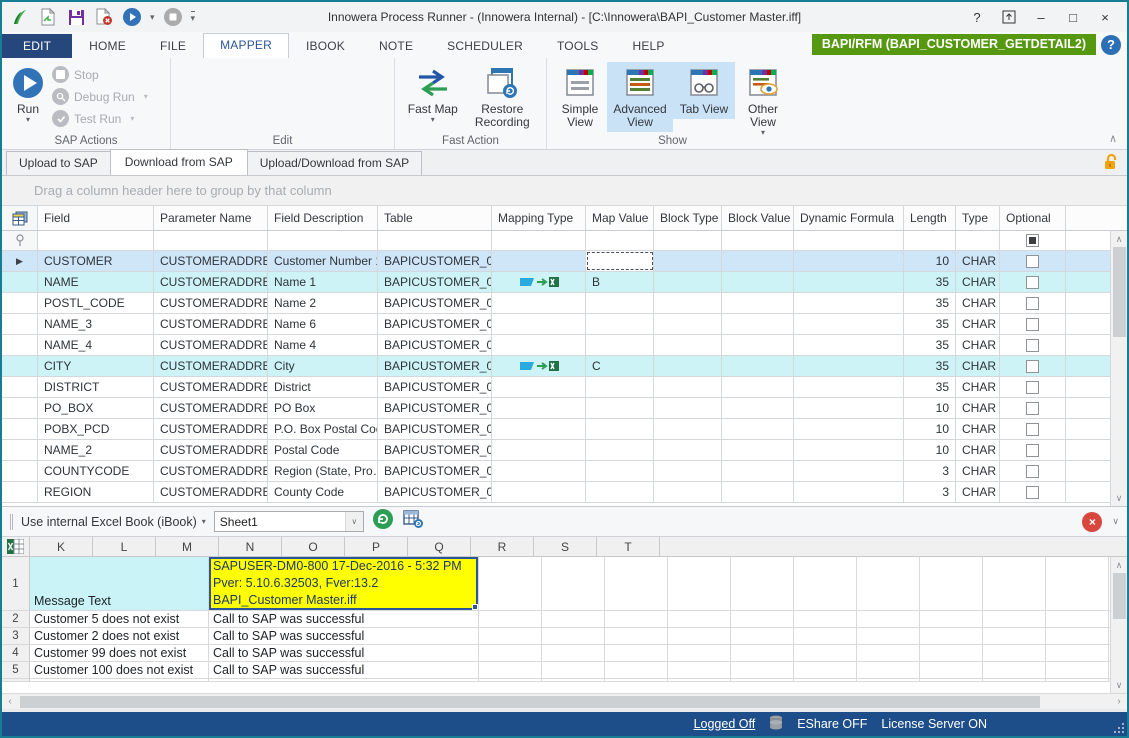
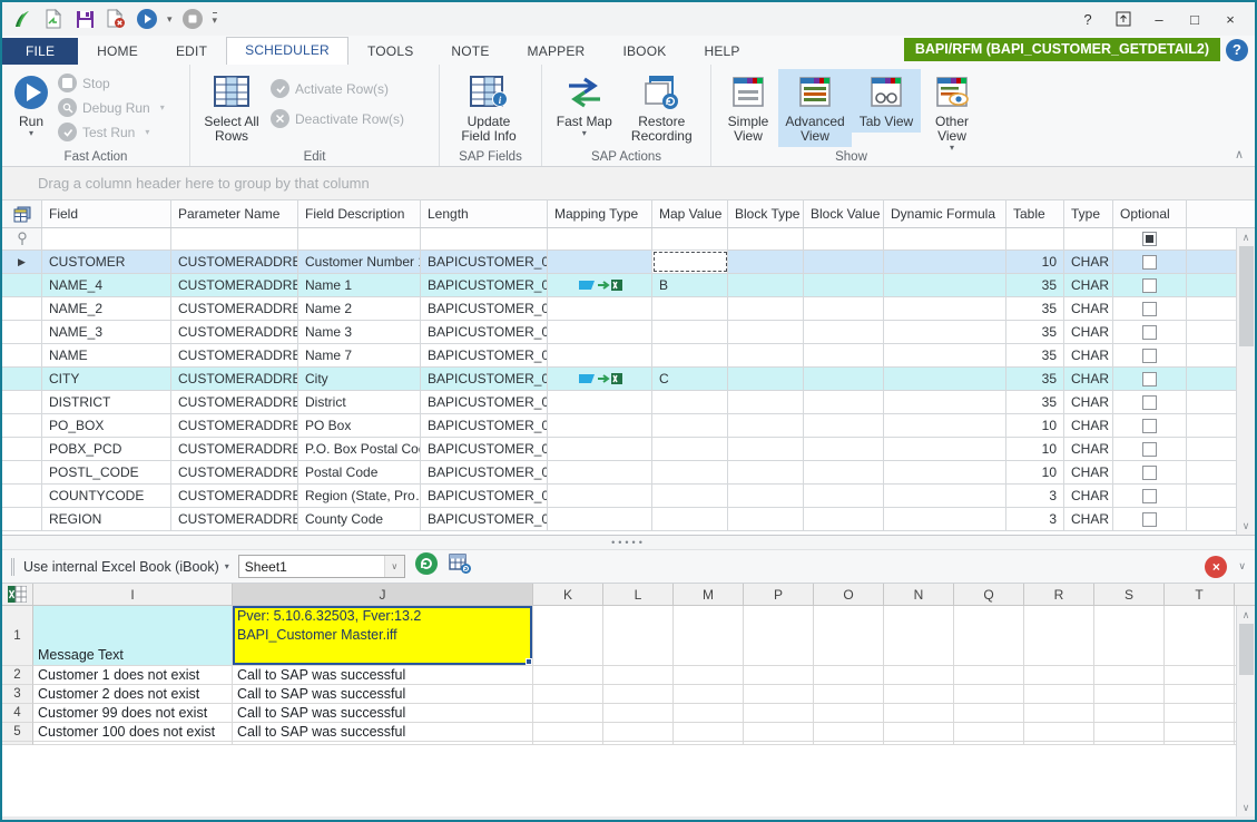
  ▾
  ▾
- Innowera Process Runner - (Innowera Internal) - [C:\Innowera\BAPI_Customer Master.iff]
  ?
  –
  □
  ×
- EDIT
+ FILE
  HOME
- FILE
+ EDIT
- MAPPER
+ SCHEDULER
- IBOOK
+ TOOLS
  NOTE
- SCHEDULER
+ MAPPER
- TOOLS
+ IBOOK
  HELP
  BAPI/RFM (BAPI_CUSTOMER_GETDETAIL2)
  ?
  Run
  ▾
  Stop
  Debug Run
  ▾
  Test Run
  ▾
- SAP Actions
+ Fast Action
+ Select All Rows
+ Activate Row(s)
+ Deactivate Row(s)
  Edit
+ i
+ Update Field Info
+ SAP Fields
  Fast Map
  ▾
  Restore Recording
- Fast Action
+ SAP Actions
  Simple View
  Advanced View
  Tab View
  Other View
  ▾
  Show
  ∧
- Upload to SAP
- Download from SAP
- Upload/Download from SAP
  Drag a column header here to group by that column
  Field
  Parameter Name
  Field Description
- Table
+ Length
  Mapping Type
  Map Value
  Block Type
  Block Value
  Dynamic Formula
- Length
+ Table
  Type
  Optional
  ▶
  CUSTOMER
  CUSTOMERADDRE
  Customer Number
  BAPICUSTOMER_0
  10
  CHAR
- NAME
+ NAME_4
  CUSTOMERADDRE
  Name 1
  BAPICUSTOMER_0
  B
  35
  CHAR
- POSTL_CODE
+ NAME_2
  CUSTOMERADDRE
  Name 2
  BAPICUSTOMER_0
  35
  CHAR
  NAME_3
  CUSTOMERADDRE
- Name 6
+ Name 3
  BAPICUSTOMER_0
  35
  CHAR
- NAME_4
+ NAME
  CUSTOMERADDRE
- Name 4
+ Name 7
  BAPICUSTOMER_0
  35
  CHAR
  CITY
  CUSTOMERADDRE
  City
  BAPICUSTOMER_0
  C
  35
  CHAR
  DISTRICT
  CUSTOMERADDRE
  District
  BAPICUSTOMER_0
  35
  CHAR
  PO_BOX
  CUSTOMERADDRE
  PO Box
  BAPICUSTOMER_0
  10
  CHAR
  POBX_PCD
  CUSTOMERADDRE
  P.O. Box Postal Co
  BAPICUSTOMER_0
  10
  CHAR
- NAME_2
+ POSTL_CODE
  CUSTOMERADDRE
  Postal Code
  BAPICUSTOMER_0
  10
  CHAR
  COUNTYCODE
  CUSTOMERADDRE
  Region (State, Pro
  BAPICUSTOMER_0
  3
  CHAR
  REGION
  CUSTOMERADDRE
  County Code
  BAPICUSTOMER_0
  3
  CHAR
  ∧
  ∨
+ •••••
  Use internal Excel Book (iBook)
  ▾
  Sheet1
  ∨
  ×
  ∨
+ I
+ J
  K
  L
  M
- N
+ P
  O
- P
+ N
  Q
  R
  S
  T
  1
  Message Text
- SAPUSER-DM0-800 17-Dec-2016 - 5:32 PM
  Pver: 5.10.6.32503, Fver:13.2
  BAPI_Customer Master.iff
  2
- Customer 5 does not exist
+ Customer 1 does not exist
  Call to SAP was successful
  3
  Customer 2 does not exist
  Call to SAP was successful
  4
  Customer 99 does not exist
  Call to SAP was successful
  5
  Customer 100 does not exist
  Call to SAP was successful
  ∧
  ∨
- ‹
- ›
- Logged Off
- EShare OFF
- License Server ON
